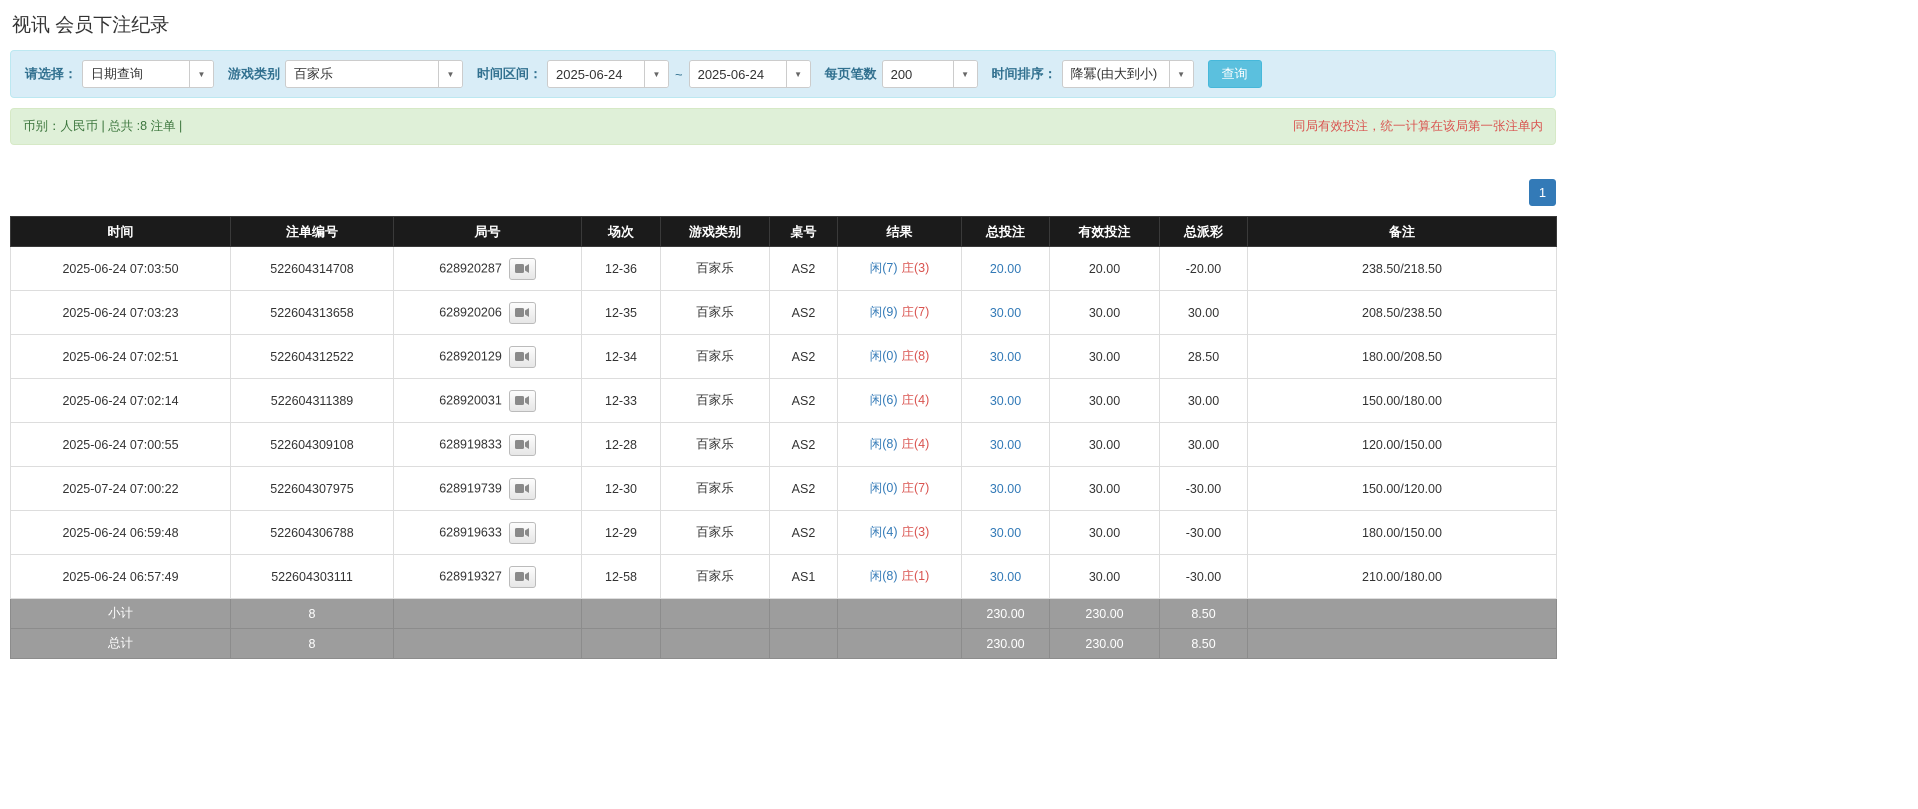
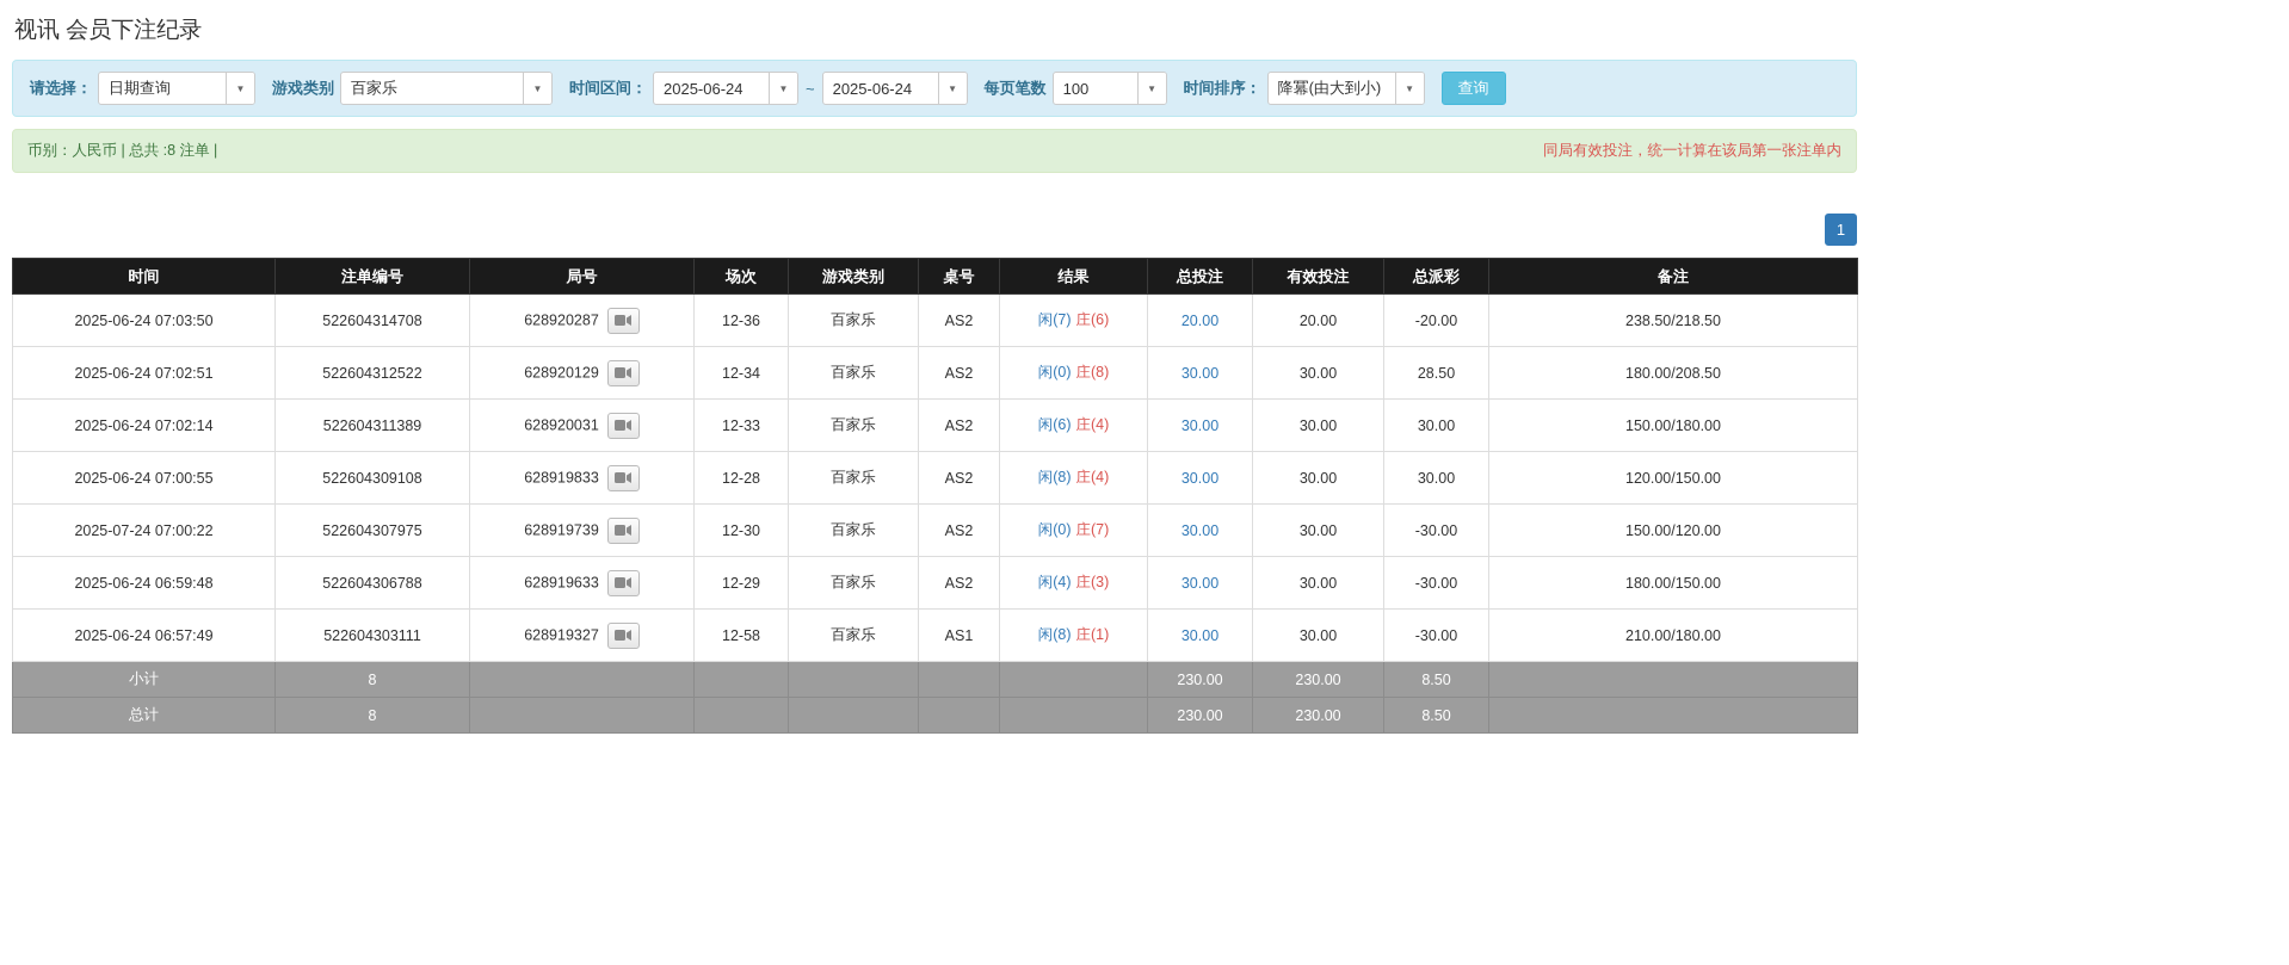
  视讯 会员下注纪录
  请选择：
  日期查询
  ▼
  游戏类别
  百家乐
  ▼
  时间区间：
  2025-06-24
  ▼
  ~
  2025-06-24
  ▼
  每页笔数
- 200
+ 100
  ▼
  时间排序：
  降冪(由大到小)
  ▼
  查询
  币别：人民币 | 总共 :8 注单 |
  同局有效投注，统一计算在该局第一张注单内
  1
  时间	注单编号	局号	场次	游戏类别	桌号	结果	总投注	有效投注	总派彩	备注
- 2025-06-24 07:03:50	522604314708	628920287	12-36	百家乐	AS2	闲(7) 庄(3)	20.00	20.00	-20.00	238.50/218.50
+ 2025-06-24 07:03:50	522604314708	628920287	12-36	百家乐	AS2	闲(7) 庄(6)	20.00	20.00	-20.00	238.50/218.50
- 2025-06-24 07:03:23	522604313658	628920206	12-35	百家乐	AS2	闲(9) 庄(7)	30.00	30.00	30.00	208.50/238.50
  2025-06-24 07:02:51	522604312522	628920129	12-34	百家乐	AS2	闲(0) 庄(8)	30.00	30.00	28.50	180.00/208.50
  2025-06-24 07:02:14	522604311389	628920031	12-33	百家乐	AS2	闲(6) 庄(4)	30.00	30.00	30.00	150.00/180.00
  2025-06-24 07:00:55	522604309108	628919833	12-28	百家乐	AS2	闲(8) 庄(4)	30.00	30.00	30.00	120.00/150.00
  2025-07-24 07:00:22	522604307975	628919739	12-30	百家乐	AS2	闲(0) 庄(7)	30.00	30.00	-30.00	150.00/120.00
  2025-06-24 06:59:48	522604306788	628919633	12-29	百家乐	AS2	闲(4) 庄(3)	30.00	30.00	-30.00	180.00/150.00
  2025-06-24 06:57:49	522604303111	628919327	12-58	百家乐	AS1	闲(8) 庄(1)	30.00	30.00	-30.00	210.00/180.00
  小计	8						230.00	230.00	8.50
  总计	8						230.00	230.00	8.50
